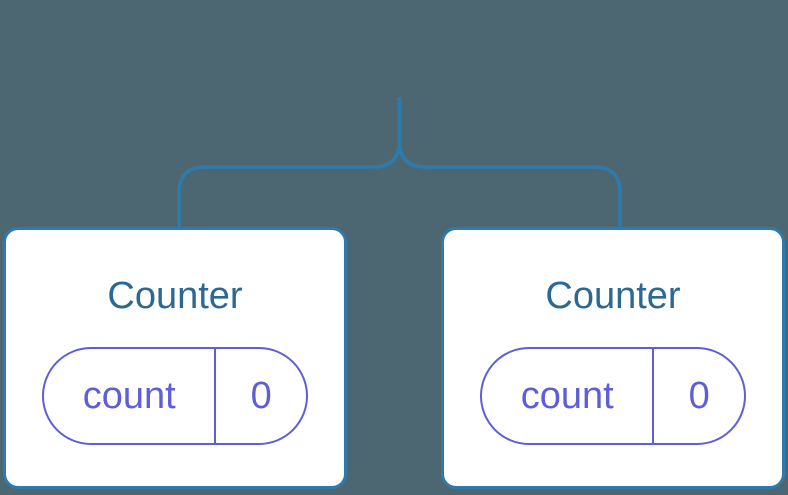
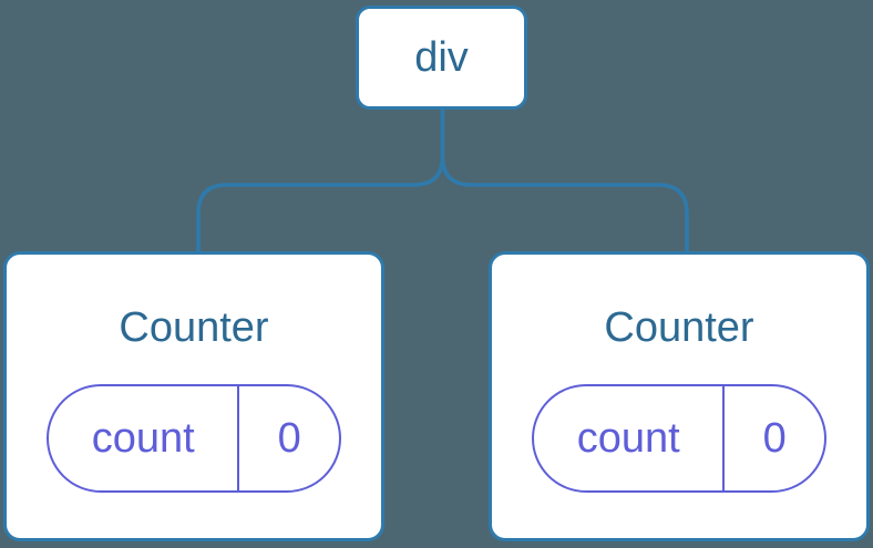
+ div
  Counter
  count
  0
  Counter
  count
  0
